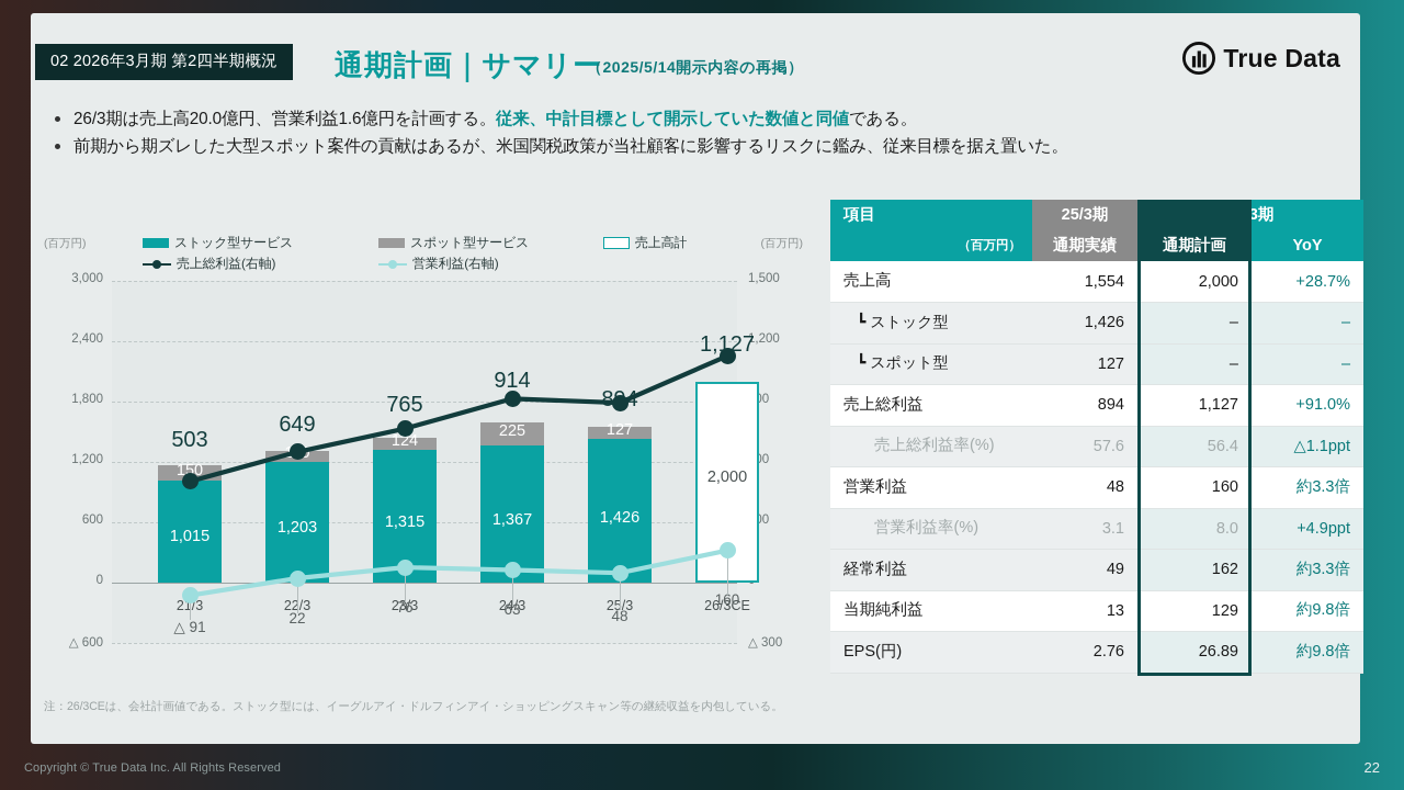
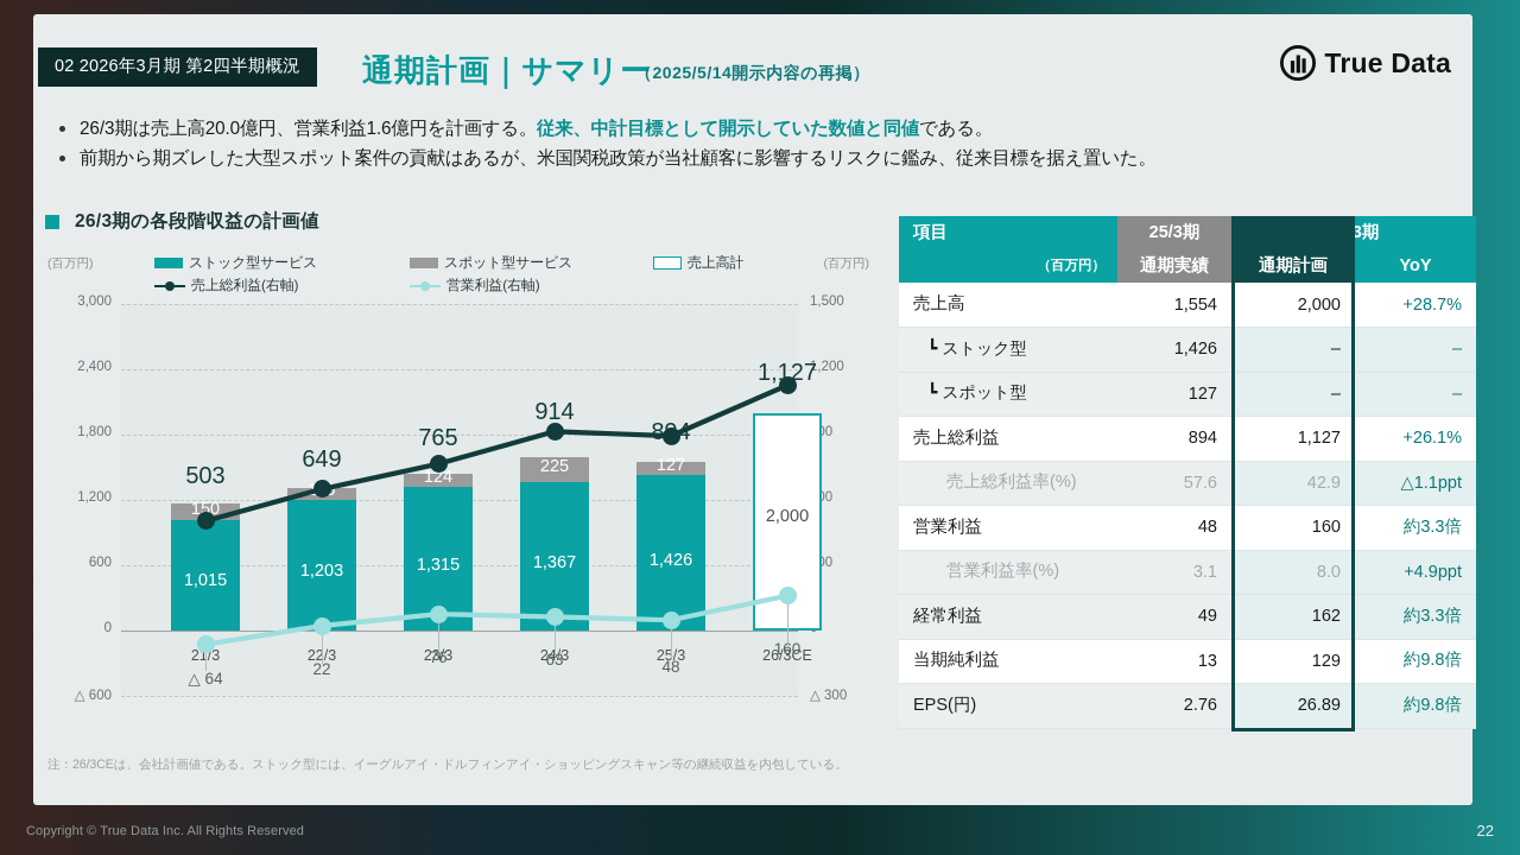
  02 2026年3月期 第2四半期概況
  通期計画｜サマリー
  （2025/5/14開示内容の再掲）
  True Data
  26/3期は売上高20.0億円、営業利益1.6億円を計画する。従来、中計目標として開示していた数値と同値である。
  前期から期ズレした大型スポット案件の貢献はあるが、米国関税政策が当社顧客に影響するリスクに鑑み、従来目標を据え置いた。
+ 26/3期の各段階収益の計画値
  (百万円)
  (百万円)
  ストック型サービス
  スポット型サービス
  売上高計
  売上総利益(右軸)
  営業利益(右軸)
  3,000
  2,400
  1,800
  1,200
  600
  0
  △ 600
  1,500
  1,200
  △ 300
  1,015
  150
  503
  21/3
  1,203
  649
  22/3
  1,315
  124
  765
  23/3
  1,367
  225
  914
  24/3
  1,426
  127
  25/3
  2,000
  1,127
  26/3CE
- △ 91
+ △ 64
  22
  76
  63
  48
  160
  注：26/3CEは、会社計画値である。ストック型には、イーグルアイ・ドルフィンアイ・ショッピングスキャン等の継続収益を内包している。
  項目	25/3期	3期
  （百万円）	通期実績	通期計画	YoY
  売上高	1,554	2,000	+28.7%
  ┗ ストック型	1,426	–	–
  ┗ スポット型	127	–	–
- 売上総利益	894	1,127	+91.0%
+ 売上総利益	894	1,127	+26.1%
- 売上総利益率(%)	57.6	56.4	△1.1ppt
+ 売上総利益率(%)	57.6	42.9	△1.1ppt
  営業利益	48	160	約3.3倍
  営業利益率(%)	3.1	8.0	+4.9ppt
  経常利益	49	162	約3.3倍
  当期純利益	13	129	約9.8倍
  EPS(円)	2.76	26.89	約9.8倍
  Copyright © True Data Inc. All Rights Reserved
  22
